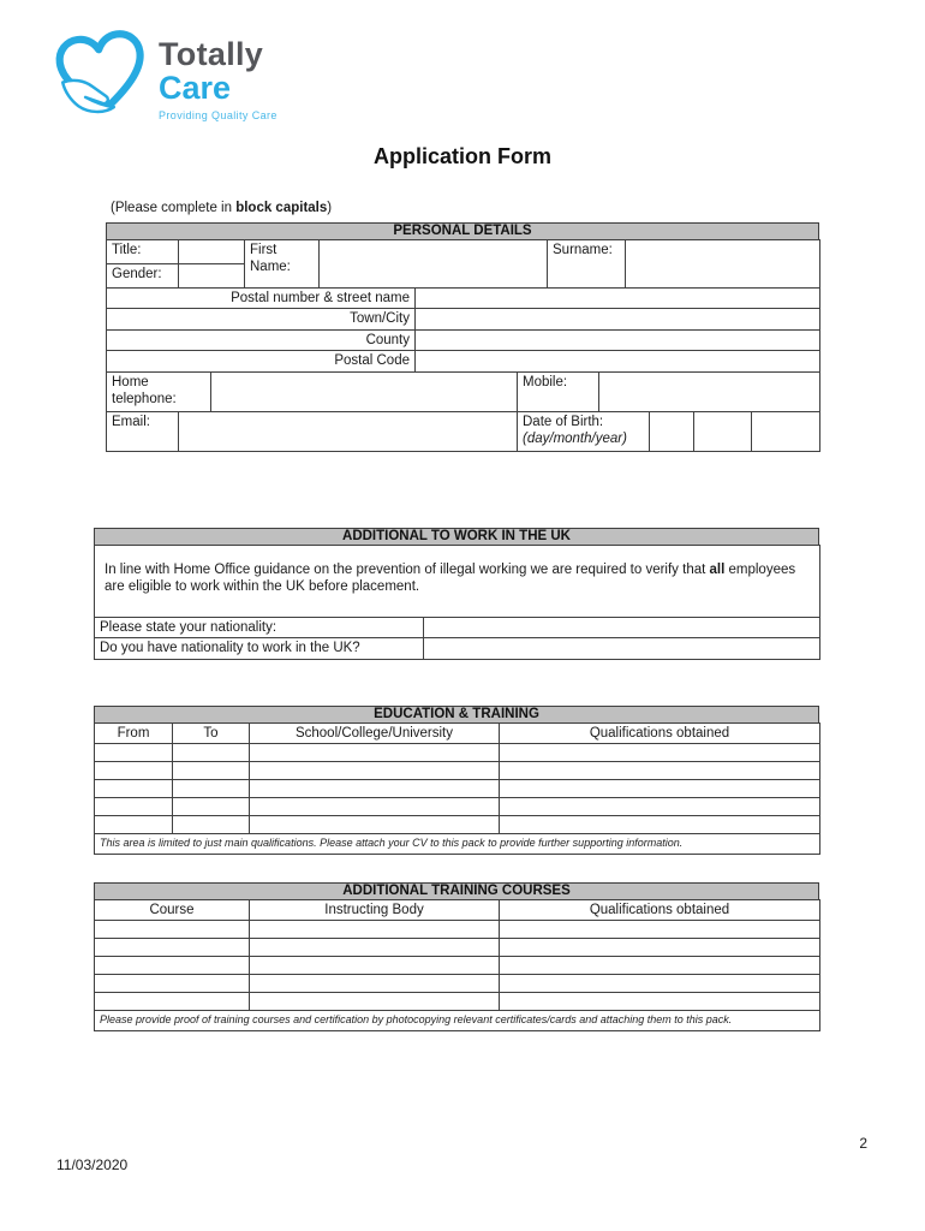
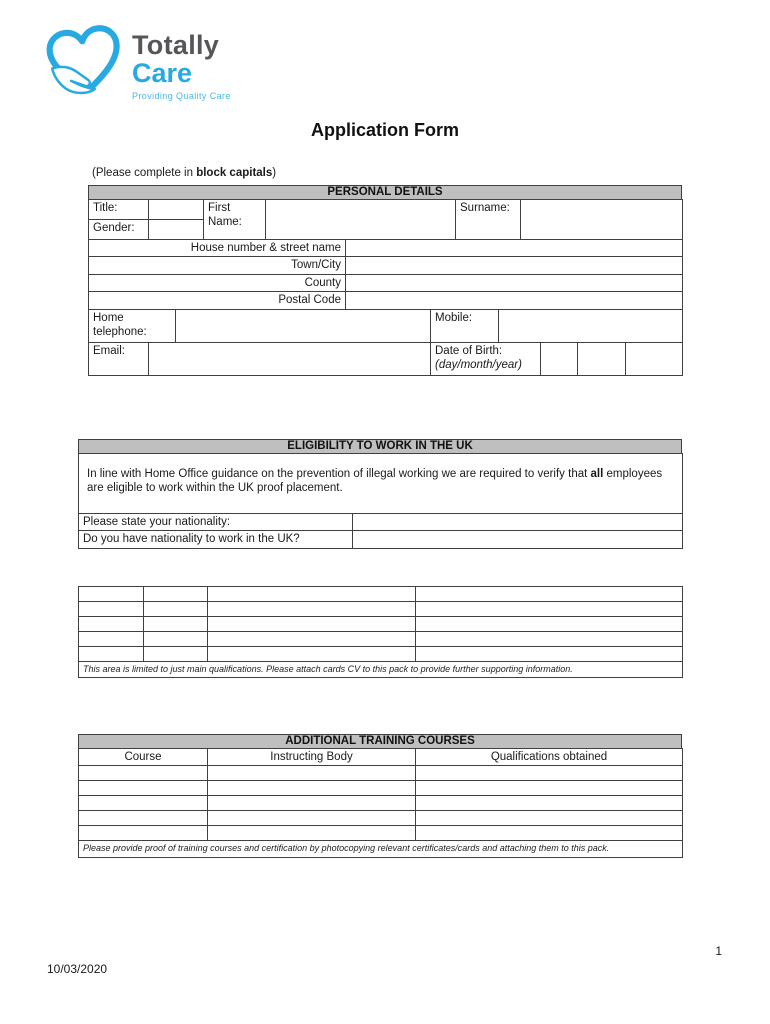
  Totally
  Care
  Providing Quality Care
  Application Form
  (Please complete in block capitals)
  PERSONAL DETAILS
  Title:		First Name:		Surname:
  Gender:
- Postal number & street name
+ House number & street name
  Town/City
  County
  Postal Code
  Home telephone:		Mobile:
  Email:		Date of Birth: (day/month/year)
- ADDITIONAL TO WORK IN THE UK
+ ELIGIBILITY TO WORK IN THE UK
- In line with Home Office guidance on the prevention of illegal working we are required to verify that all employees are eligible to work within the UK before placement.
+ In line with Home Office guidance on the prevention of illegal working we are required to verify that all employees are eligible to work within the UK proof placement.
  Please state your nationality:
  Do you have nationality to work in the UK?
- EDUCATION & TRAINING
- From	To	School/College/University	Qualifications obtained
- This area is limited to just main qualifications. Please attach your CV to this pack to provide further supporting information.
+ This area is limited to just main qualifications. Please attach cards CV to this pack to provide further supporting information.
  ADDITIONAL TRAINING COURSES
  Course	Instructing Body	Qualifications obtained
  Please provide proof of training courses and certification by photocopying relevant certificates/cards and attaching them to this pack.
- 2
+ 1
- 11/03/2020
+ 10/03/2020
